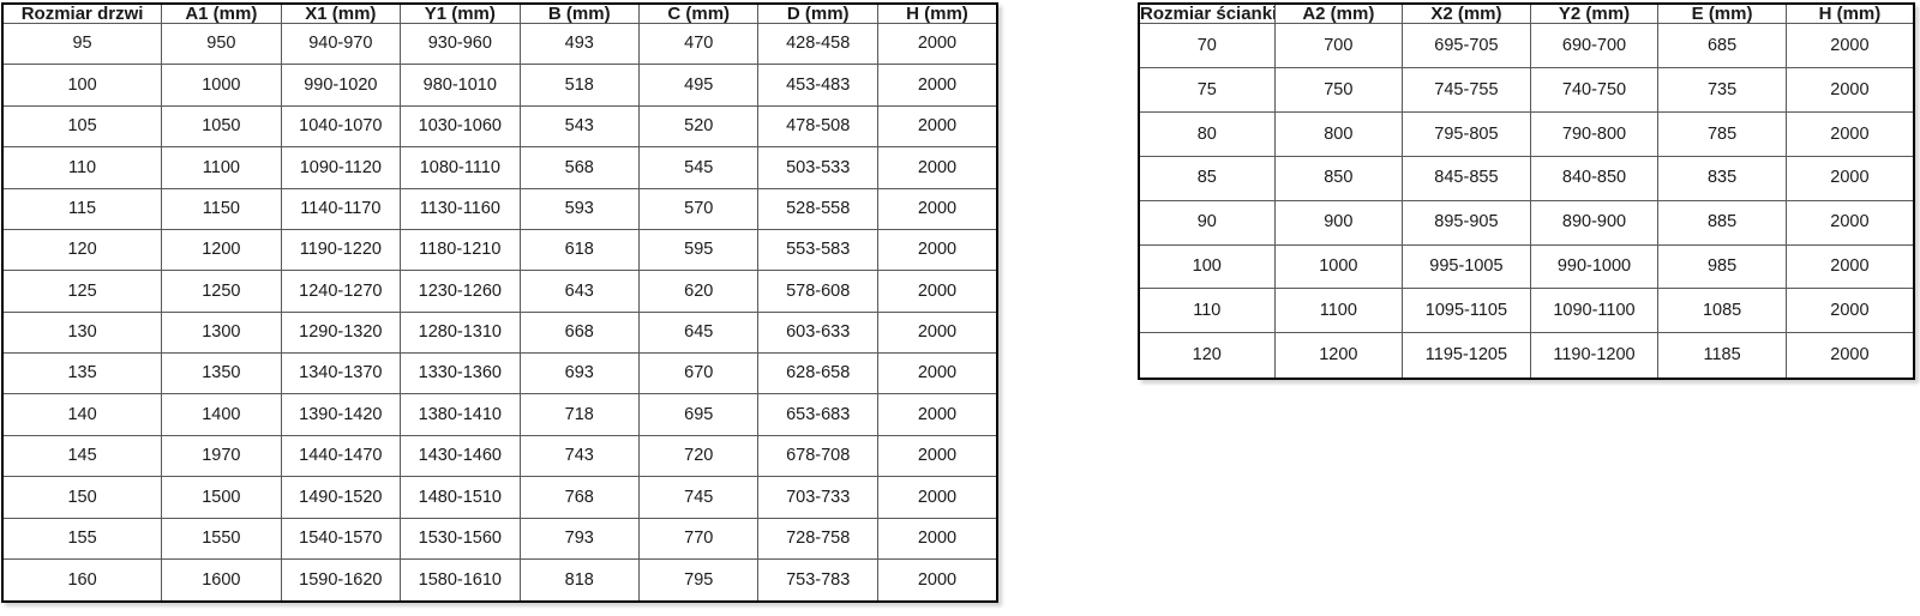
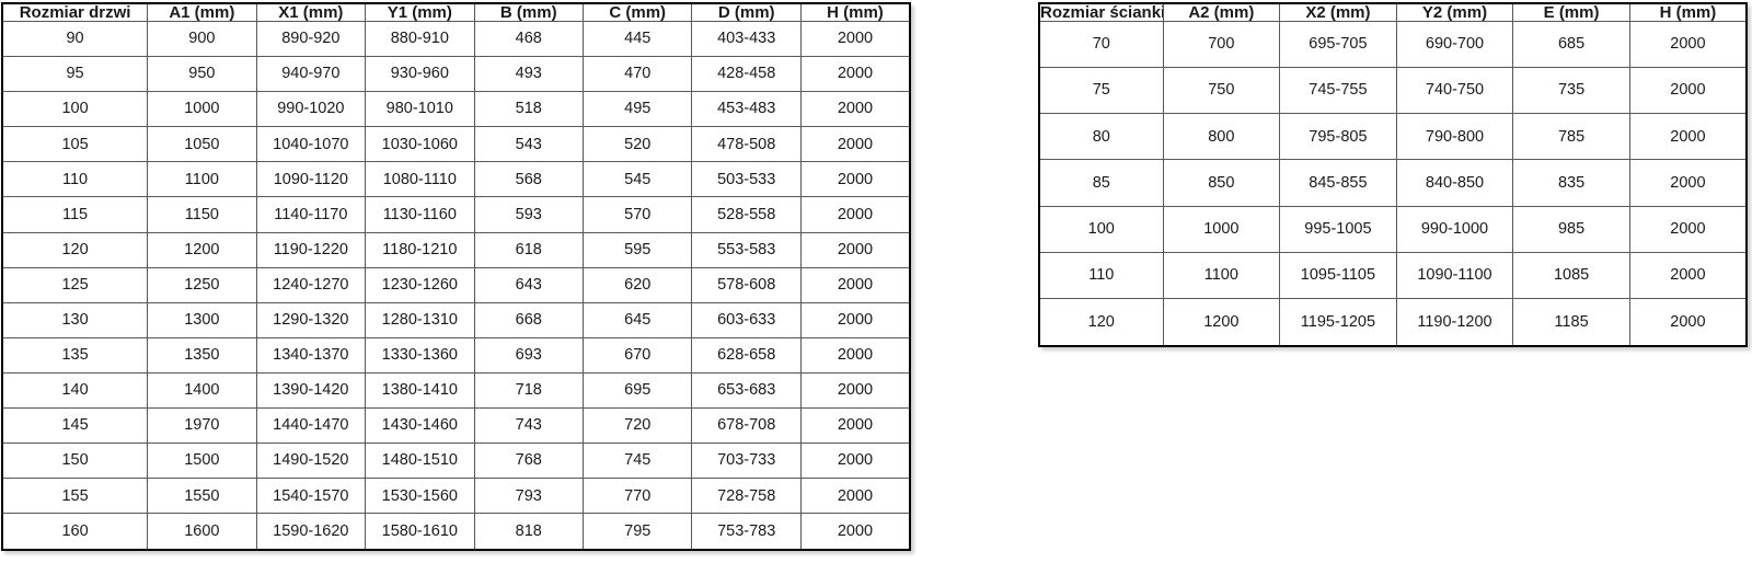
  Rozmiar drzwi	A1 (mm)	X1 (mm)	Y1 (mm)	B (mm)	C (mm)	D (mm)	H (mm)
+ 90	900	890-920	880-910	468	445	403-433	2000
  95	950	940-970	930-960	493	470	428-458	2000
  100	1000	990-1020	980-1010	518	495	453-483	2000
  105	1050	1040-1070	1030-1060	543	520	478-508	2000
  110	1100	1090-1120	1080-1110	568	545	503-533	2000
  115	1150	1140-1170	1130-1160	593	570	528-558	2000
  120	1200	1190-1220	1180-1210	618	595	553-583	2000
  125	1250	1240-1270	1230-1260	643	620	578-608	2000
  130	1300	1290-1320	1280-1310	668	645	603-633	2000
  135	1350	1340-1370	1330-1360	693	670	628-658	2000
  140	1400	1390-1420	1380-1410	718	695	653-683	2000
  145	1970	1440-1470	1430-1460	743	720	678-708	2000
  150	1500	1490-1520	1480-1510	768	745	703-733	2000
  155	1550	1540-1570	1530-1560	793	770	728-758	2000
  160	1600	1590-1620	1580-1610	818	795	753-783	2000
  Rozmiar ściank	A2 (mm)	X2 (mm)	Y2 (mm)	E (mm)	H (mm)
  70	700	695-705	690-700	685	2000
  75	750	745-755	740-750	735	2000
  80	800	795-805	790-800	785	2000
  85	850	845-855	840-850	835	2000
- 90	900	895-905	890-900	885	2000
  100	1000	995-1005	990-1000	985	2000
  110	1100	1095-1105	1090-1100	1085	2000
  120	1200	1195-1205	1190-1200	1185	2000
